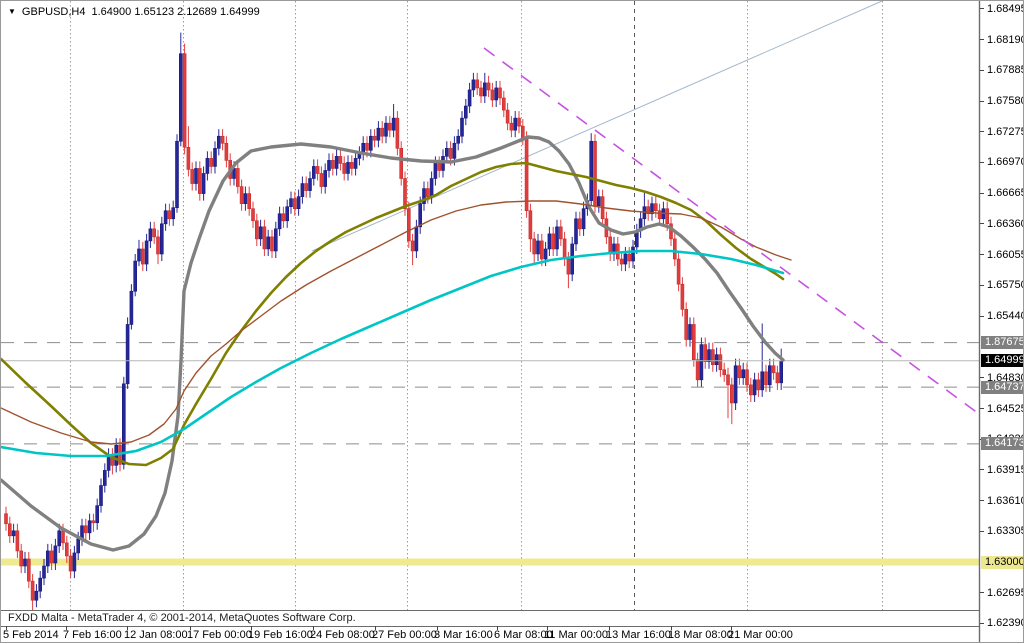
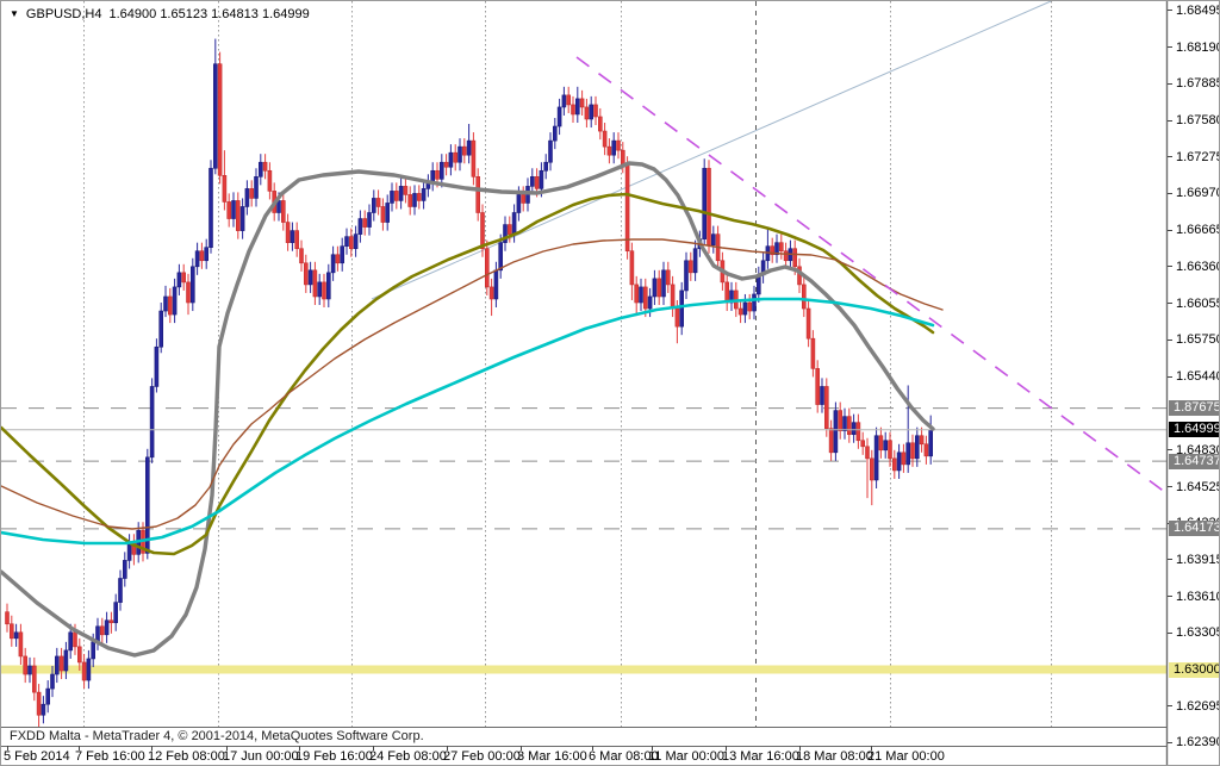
  ▼
  GBPUSD,H4
- 1.64900 1.65123 2.12689 1.64999
+ 1.64900 1.65123 1.64813 1.64999
  1.6849
  1.6819
  1.6788
  1.6758
  1.6727
  1.6697
  1.6666
  1.6636
  1.6605
  1.6575
  1.6544
  1.6483
  1.6452
  1.6391
  1.6361
  1.6330
  1.6269
  1.6239
  1.87675
  1.64999
  1.64737
  1.64173
  1.63000
  5 Feb 2014
  7 Feb 16:00
- 12 Jan 08:00
+ 12 Feb 08:00
- 17 Feb 00:00
+ 17 Jun 00:00
  19 Feb 16:00
  24 Feb 08:00
  27 Feb 00:00
  3 Mar 16:00
  6 Mar 08:00
  11 Mar 00:00
  13 Mar 16:00
  18 Mar 08:00
  21 Mar 00:00
  FXDD Malta - MetaTrader 4, © 2001-2014, MetaQuotes Software Corp.
